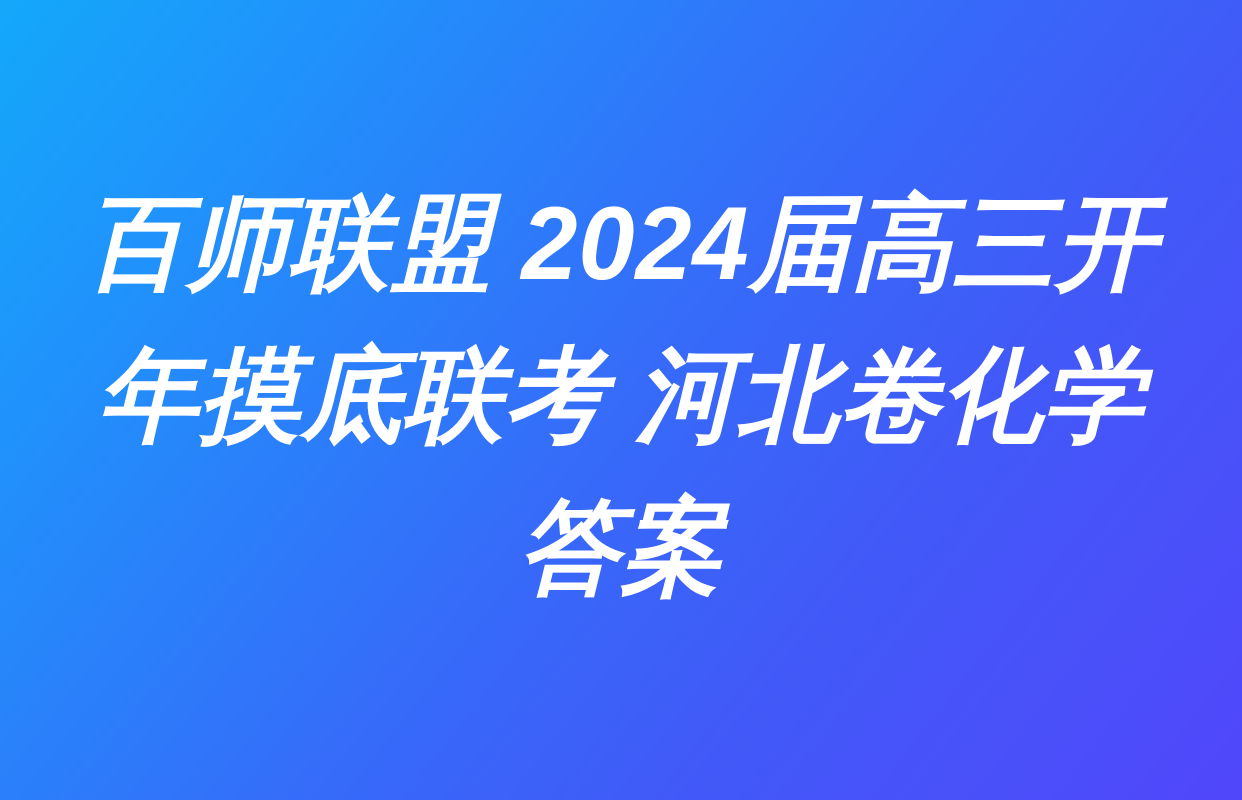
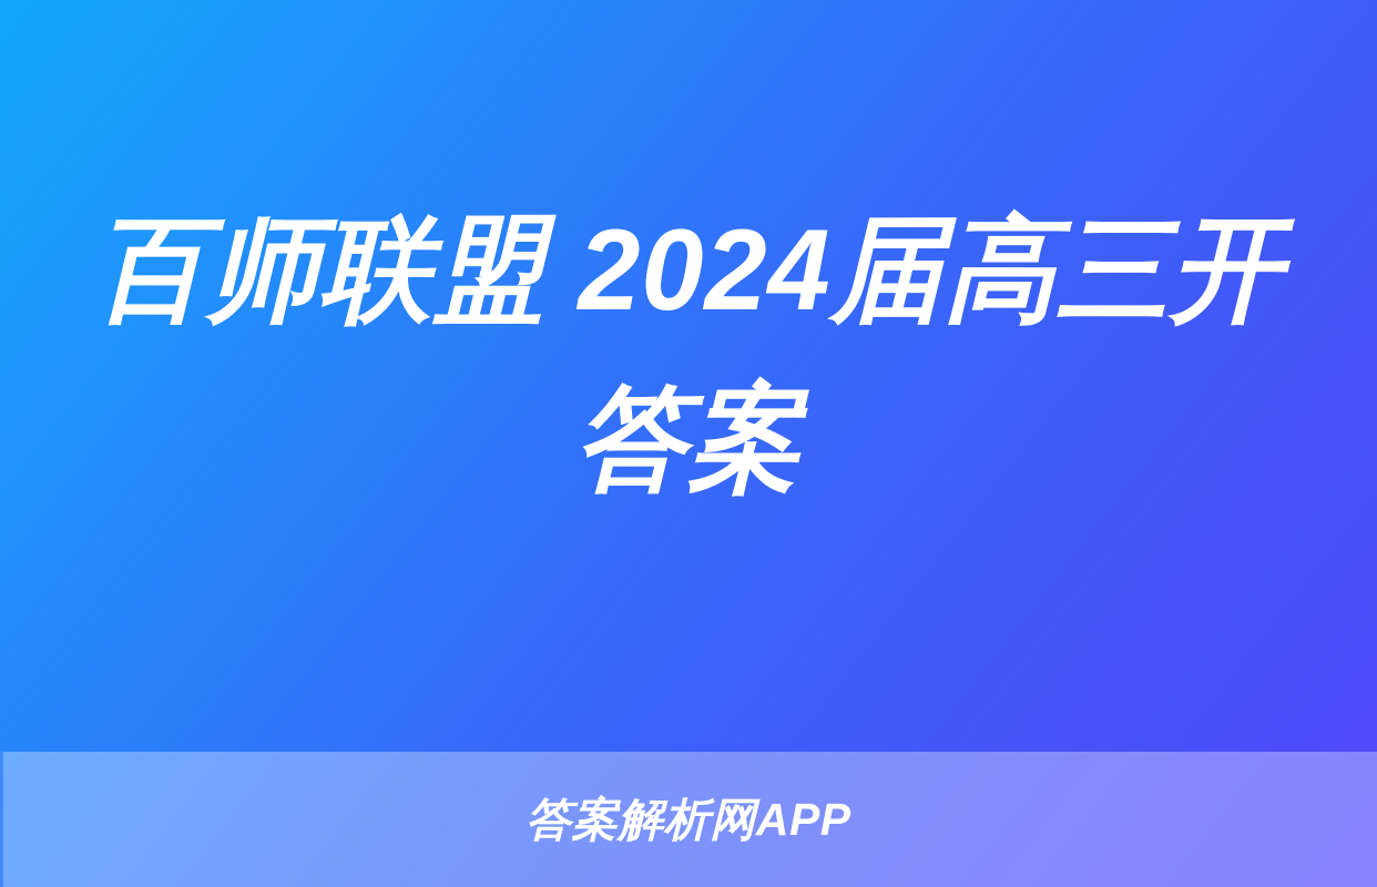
  百师联盟 2024届高三开
- 年摸底联考 河北卷化学
  答案
+ 答案解析网APP
